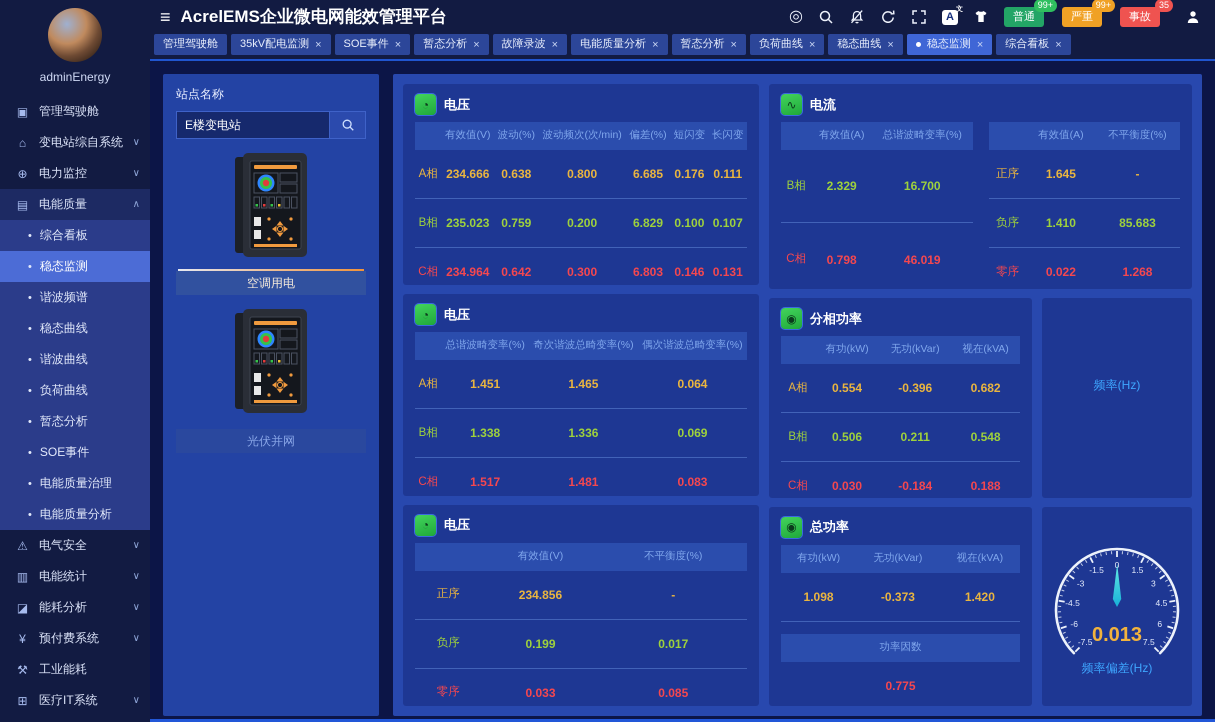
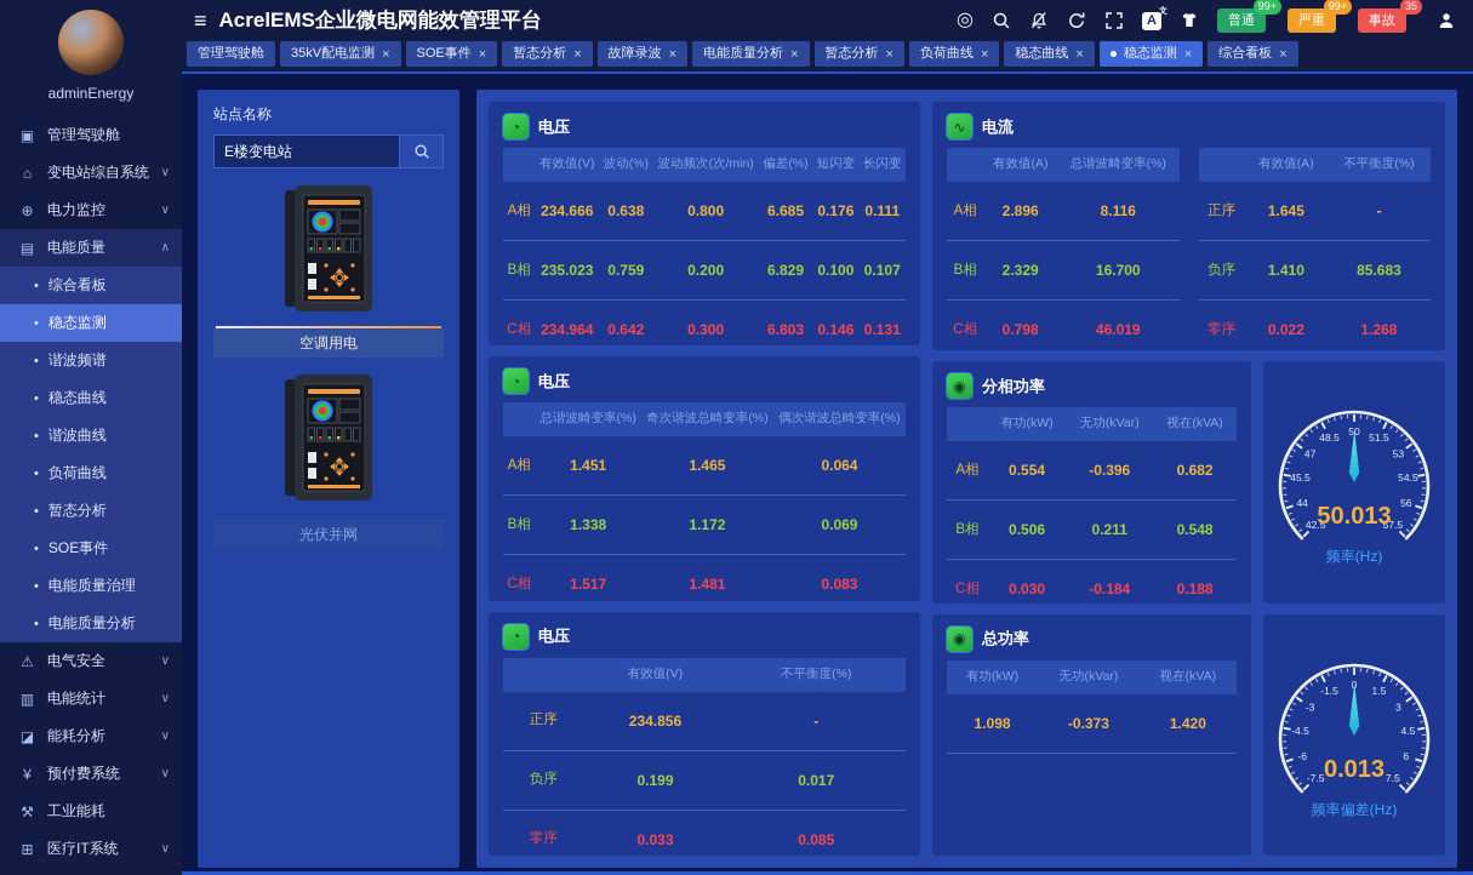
  adminEnergy
  ▣
  管理驾驶舱
  ⌂
  变电站综自系统
  ∨
  ⊕
  电力监控
  ∨
  ▤
  电能质量
  ∧
  •
  综合看板
  •
  稳态监测
  •
  谐波频谱
  •
  稳态曲线
  •
  谐波曲线
  •
  负荷曲线
  •
  暂态分析
  •
  SOE事件
  •
  电能质量治理
  •
  电能质量分析
  ⚠
  电气安全
  ∨
  ▥
  电能统计
  ∨
  ◪
  能耗分析
  ∨
  ¥
  预付费系统
  ∨
  ⚒
  工业能耗
  ⊞
  医疗IT系统
  ∨
  ≡
  AcrelEMS企业微电网能效管理平台
  ◎
  A
  普通
  99+
  严重
  99+
  事故
  35
  管理驾驶舱
  35kV配电监测
  ×
  SOE事件
  ×
  暂态分析
  ×
  故障录波
  ×
  电能质量分析
  ×
  暂态分析
  ×
  负荷曲线
  ×
  稳态曲线
  ×
  稳态监测
  ×
  综合看板
  ×
  站点名称
  E楼变电站
  空调用电
  光伏并网
  ◔
  电压
  	有效值(V)	波动(%)	波动频次(次/min)	偏差(%)	短闪变	长闪变
  A相	234.666	0.638	0.800	6.685	0.176	0.111
  B相	235.023	0.759	0.200	6.829	0.100	0.107
  C相	234.964	0.642	0.300	6.803	0.146	0.131
  ◔
  电压
  	总谐波畸变率(%)	奇次谐波总畸变率(%)	偶次谐波总畸变率(%)
  A相	1.451	1.465	0.064
- B相	1.338	1.336	0.069
+ B相	1.338	1.172	0.069
  C相	1.517	1.481	0.083
  ◔
  电压
  	有效值(V)	不平衡度(%)
  正序	234.856	-
  负序	0.199	0.017
  零序	0.033	0.085
  ∿
  电流
  	有效值(A)	总谐波畸变率(%)
+ A相	2.896	8.116
  B相	2.329	16.700
  C相	0.798	46.019
  	有效值(A)	不平衡度(%)
  正序	1.645	-
  负序	1.410	85.683
  零序	0.022	1.268
  ◉
  分相功率
  	有功(kW)	无功(kVar)	视在(kVA)
  A相	0.554	-0.396	0.682
  B相	0.506	0.211	0.548
  C相	0.030	-0.184	0.188
+ 42.5
+ 44
+ 45.5
+ 47
+ 48.5
+ 50
+ 51.5
+ 53
+ 54.5
+ 56
+ 57.5
+ 50.013
  频率(Hz)
  ◉
  总功率
  有功(kW)	无功(kVar)	视在(kVA)
  1.098	-0.373	1.420
- 功率因数
- 0.775
  -7.5
  -6
  -4.5
  -3
  -1.5
  0
  1.5
  3
  4.5
  6
  7.5
  0.013
  频率偏差(Hz)
